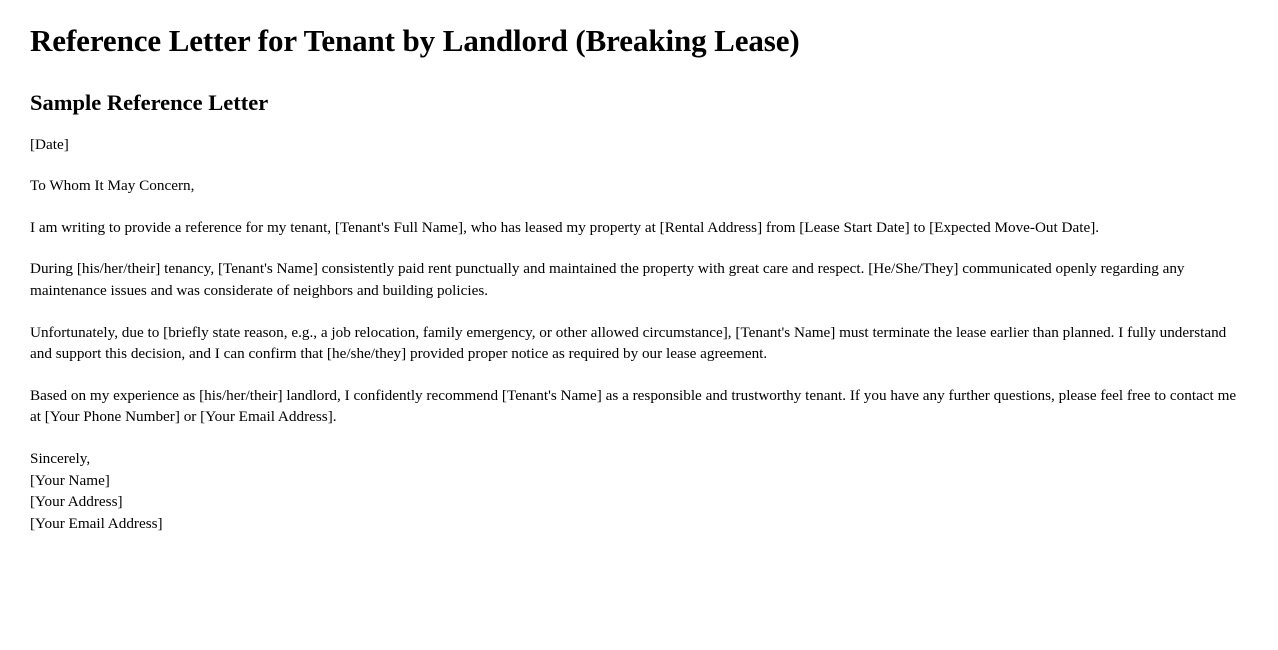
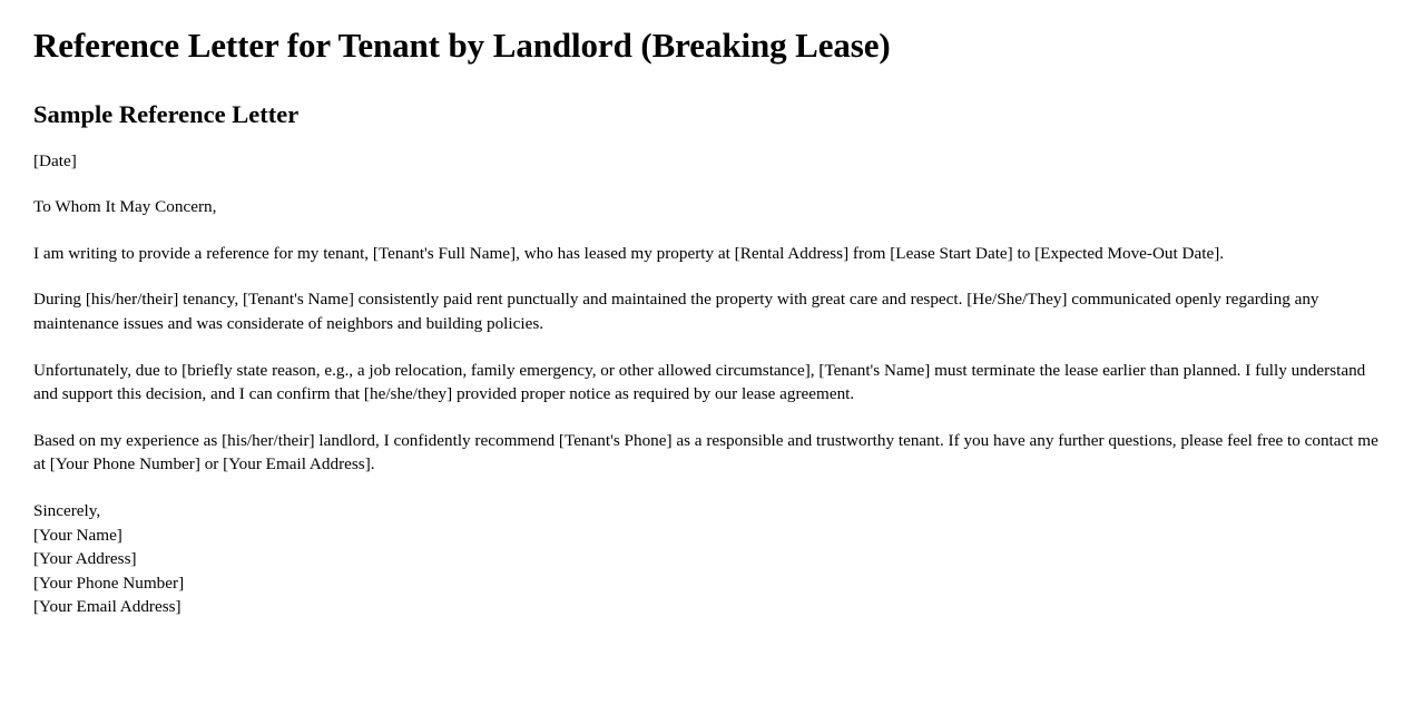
  Reference Letter for Tenant by Landlord (Breaking Lease)
  Sample Reference Letter
  [Date]
  To Whom It May Concern,
  I am writing to provide a reference for my tenant, [Tenant's Full Name], who has leased my property at [Rental Address] from [Lease Start Date] to [Expected Move-Out Date].
  During [his/her/their] tenancy, [Tenant's Name] consistently paid rent punctually and maintained the property with great care and respect. [He/She/They] communicated openly regarding any maintenance issues and was considerate of neighbors and building policies.
  Unfortunately, due to [briefly state reason, e.g., a job relocation, family emergency, or other allowed circumstance], [Tenant's Name] must terminate the lease earlier than planned. I fully understand and support this decision, and I can confirm that [he/she/they] provided proper notice as required by our lease agreement.
- Based on my experience as [his/her/their] landlord, I confidently recommend [Tenant's Name] as a responsible and trustworthy tenant. If you have any further questions, please feel free to contact me at [Your Phone Number] or [Your Email Address].
+ Based on my experience as [his/her/their] landlord, I confidently recommend [Tenant's Phone] as a responsible and trustworthy tenant. If you have any further questions, please feel free to contact me at [Your Phone Number] or [Your Email Address].
  Sincerely,
  [Your Name]
  [Your Address]
+ [Your Phone Number]
  [Your Email Address]
